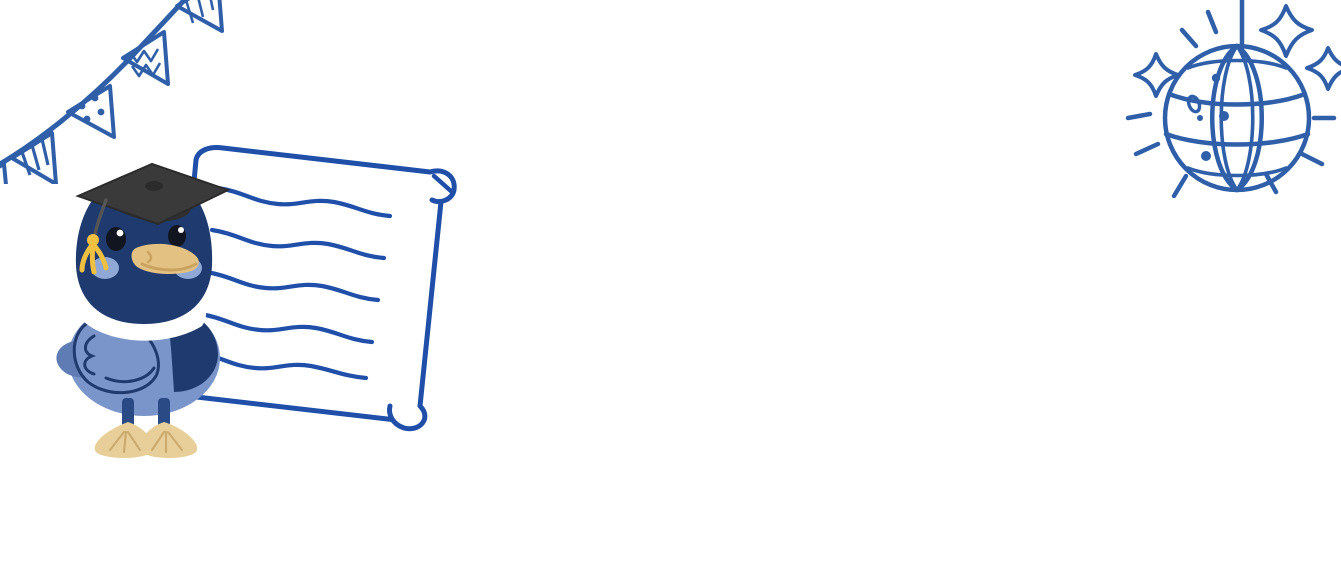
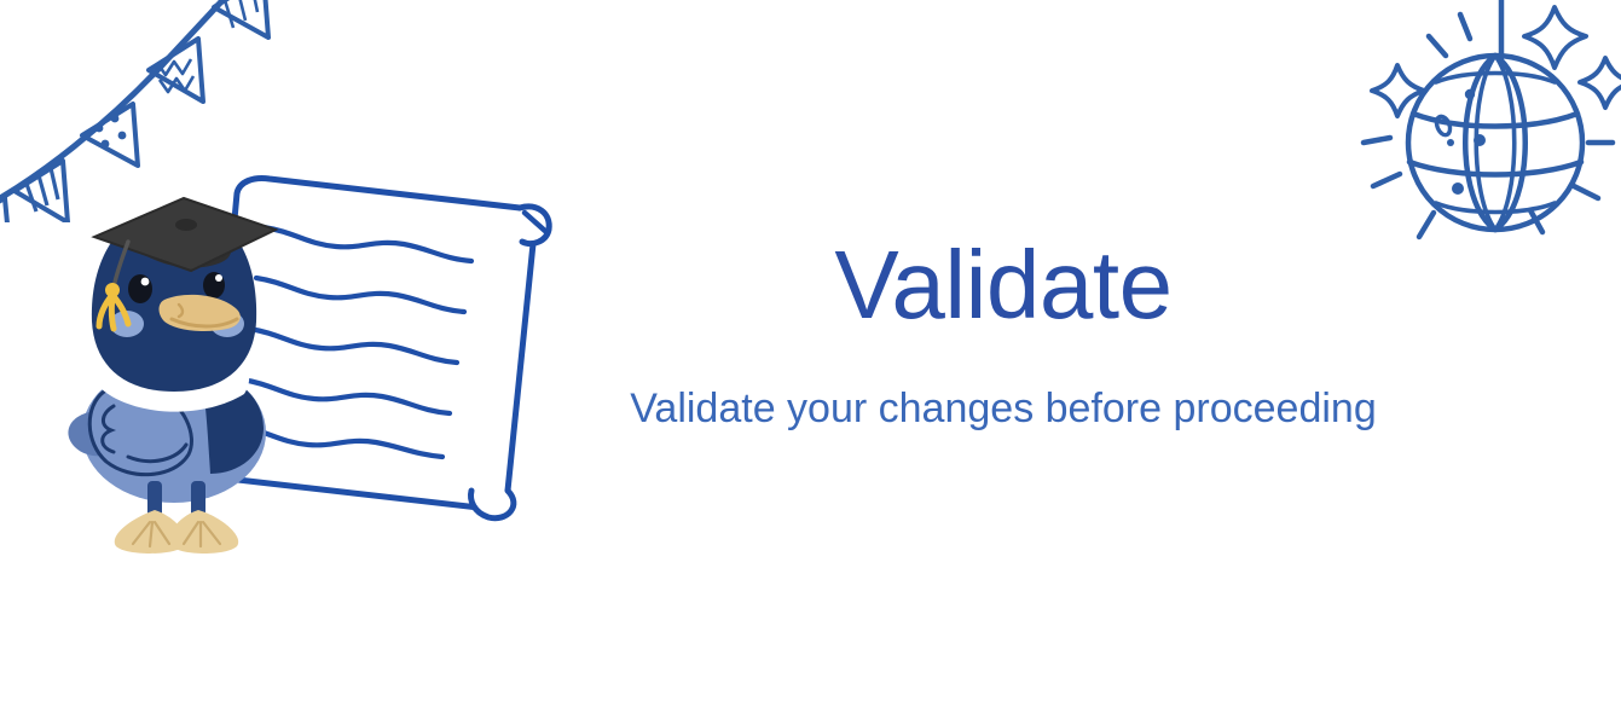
+ Validate
+ Validate your changes before proceeding
